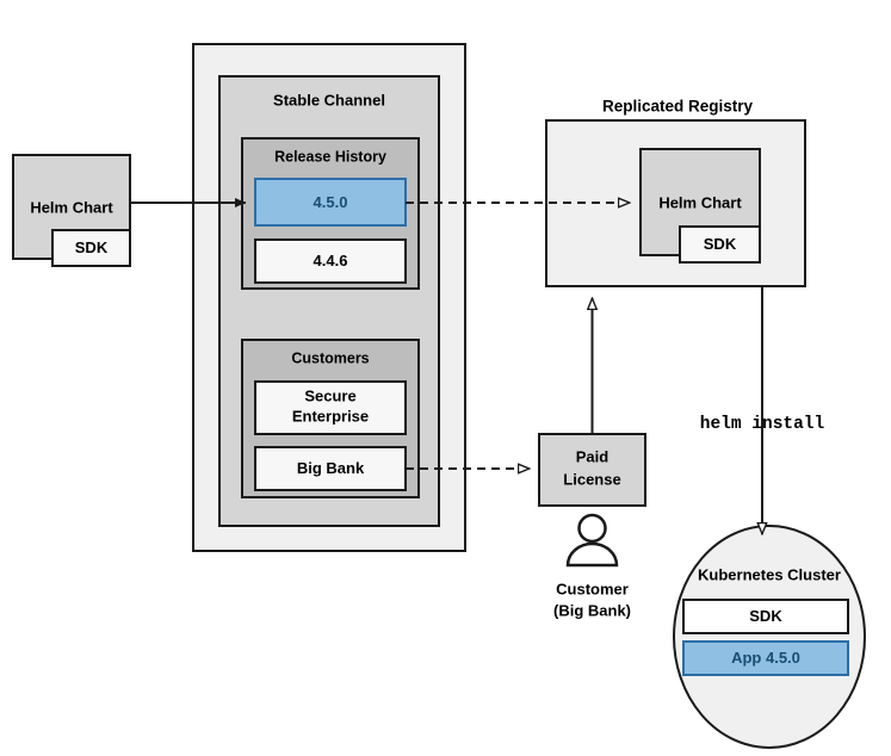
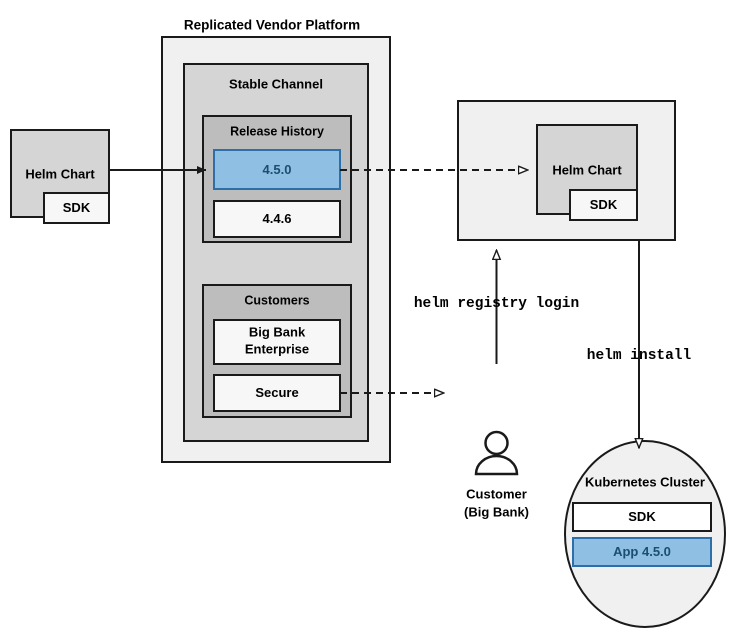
  Helm Chart
  SDK
+ Replicated Vendor Platform
  Stable Channel
  Release History
  4.5.0
  4.4.6
  Customers
- Secure
+ Big Bank
  Enterprise
- Big Bank
+ Secure
- Replicated Registry
  Helm Chart
  SDK
- Paid
- License
  Customer
  (Big Bank)
  Kubernetes Cluster
  SDK
  App 4.5.0
+ helm registry login
  helm install
